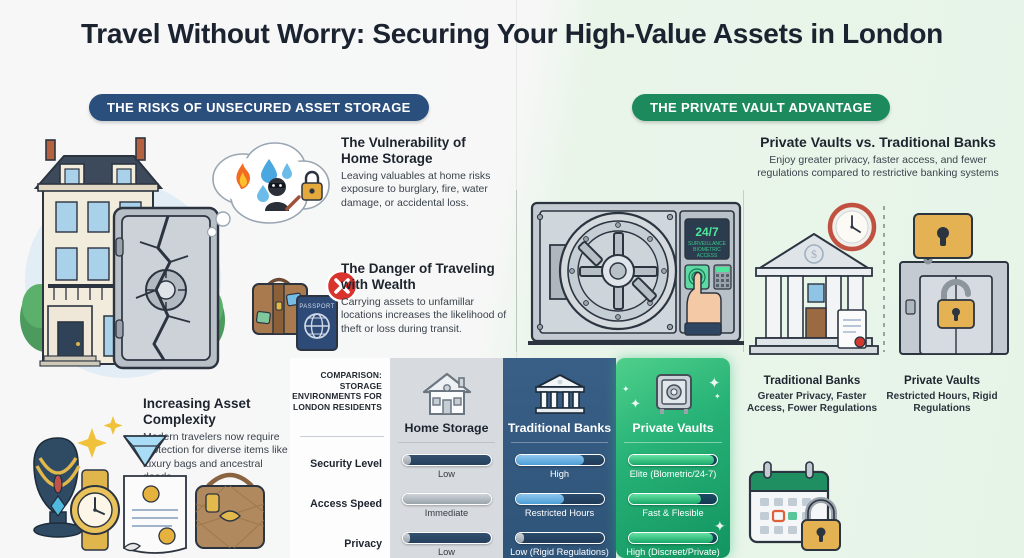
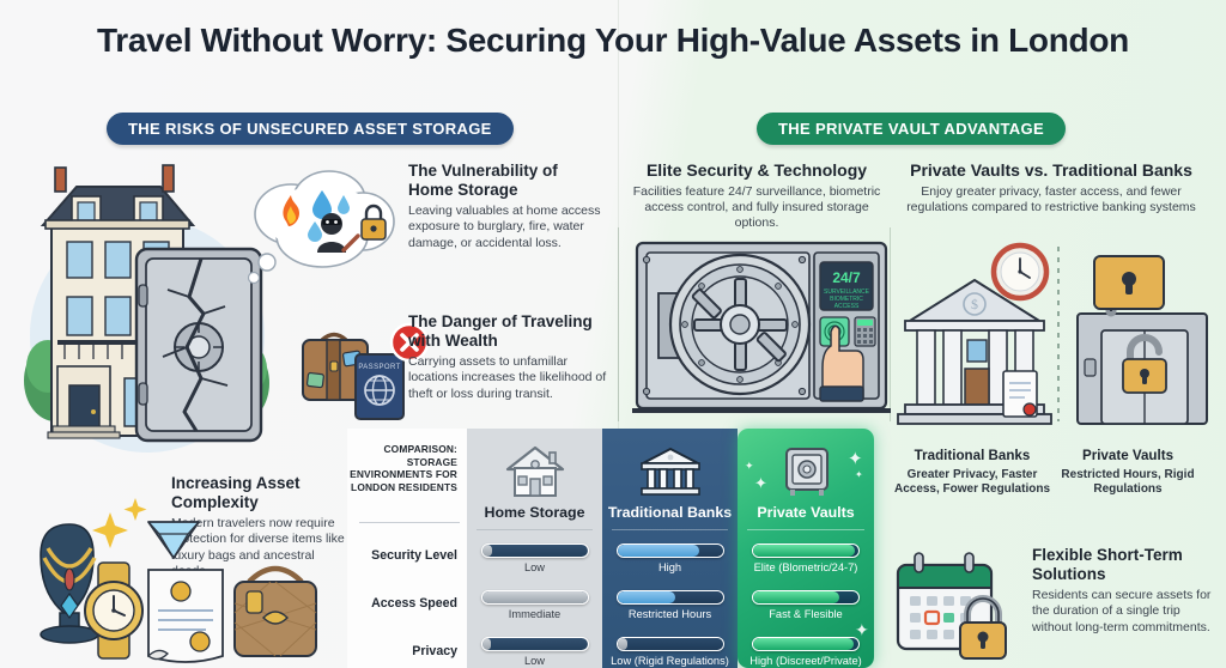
  Travel Without Worry: Securing Your High-Value Assets in London
  THE RISKS OF UNSECURED ASSET STORAGE
  THE PRIVATE VAULT ADVANTAGE
  The Vulnerability of Home Storage
- Leaving valuables at home risks exposure to burglary, fire, water damage, or accidental loss.
+ Leaving valuables at home access exposure to burglary, fire, water damage, or accidental loss.
  The Danger of Traveling with Wealth
  Carrying assets to unfamillar locations increases the likelihood of theft or loss during transit.
  Increasing Asset Complexity
  rn travelers now require tection for diverse items like uxury bags and ancestral
+ Elite Security & Technology
+ Facilities feature 24/7 surveillance, biometric access control, and fully insured storage options.
  Private Vaults vs. Traditional Banks
  Enjoy greater privacy, faster access, and fewer regulations compared to restrictive banking systems
+ Flexible Short-Term Solutions
+ Residents can secure assets for the duration of a single trip without long-term commitments.
  24/7
  $
  Traditional Banks
  Greater Privacy, Faster Access, Fower Regulations
  Private Vaults
  Restricted Hours, Rigid Regulations
  COMPARISON: STORAGE ENVIRONMENTS FOR LONDON RESIDENTS
  Security Level
  Access Speed
  Privacy
  Home Storage
  Low
  Immediate
  Low
  Traditional Banks
  High
  Restricted Hours
  Low (Rigid Regulations)
  ✦
  ✦
  ✦
  ✦
  ✦
  Private Vaults
  Elite (Blometric/24-7)
  Fast & Flesible
  High (Discreet/Private)
